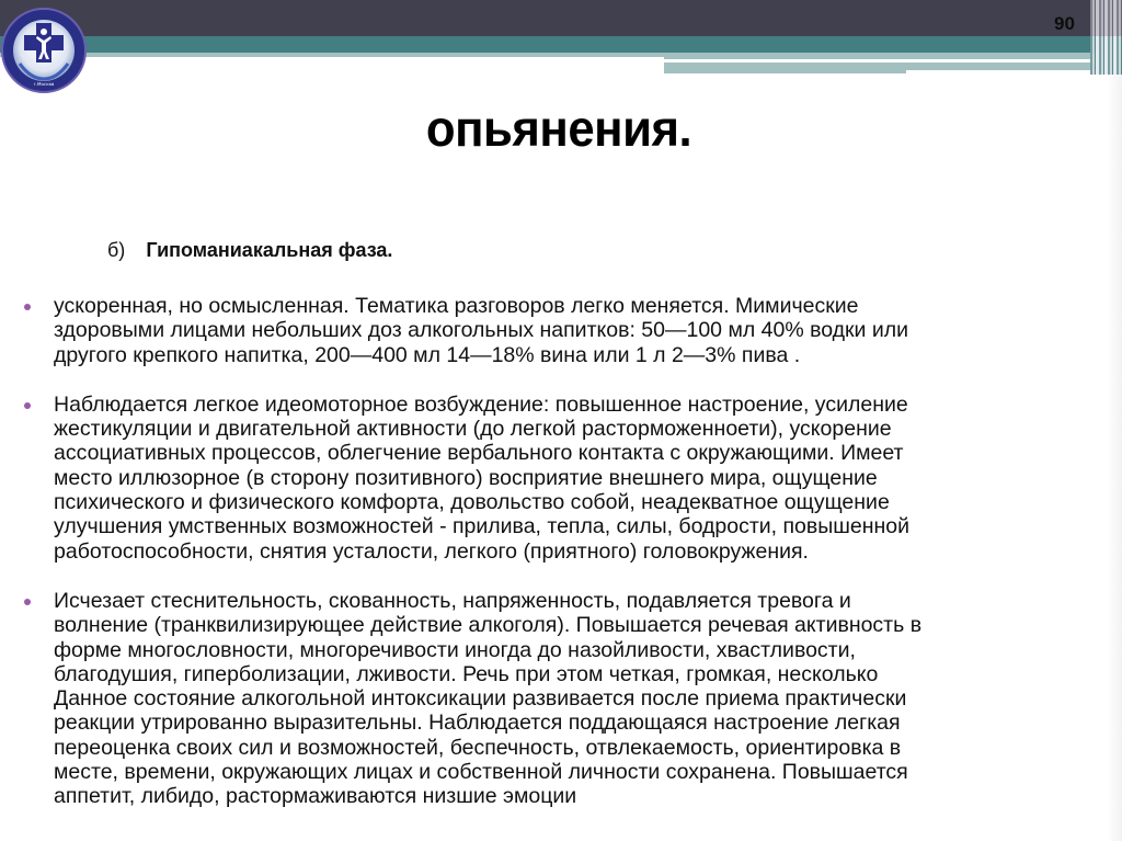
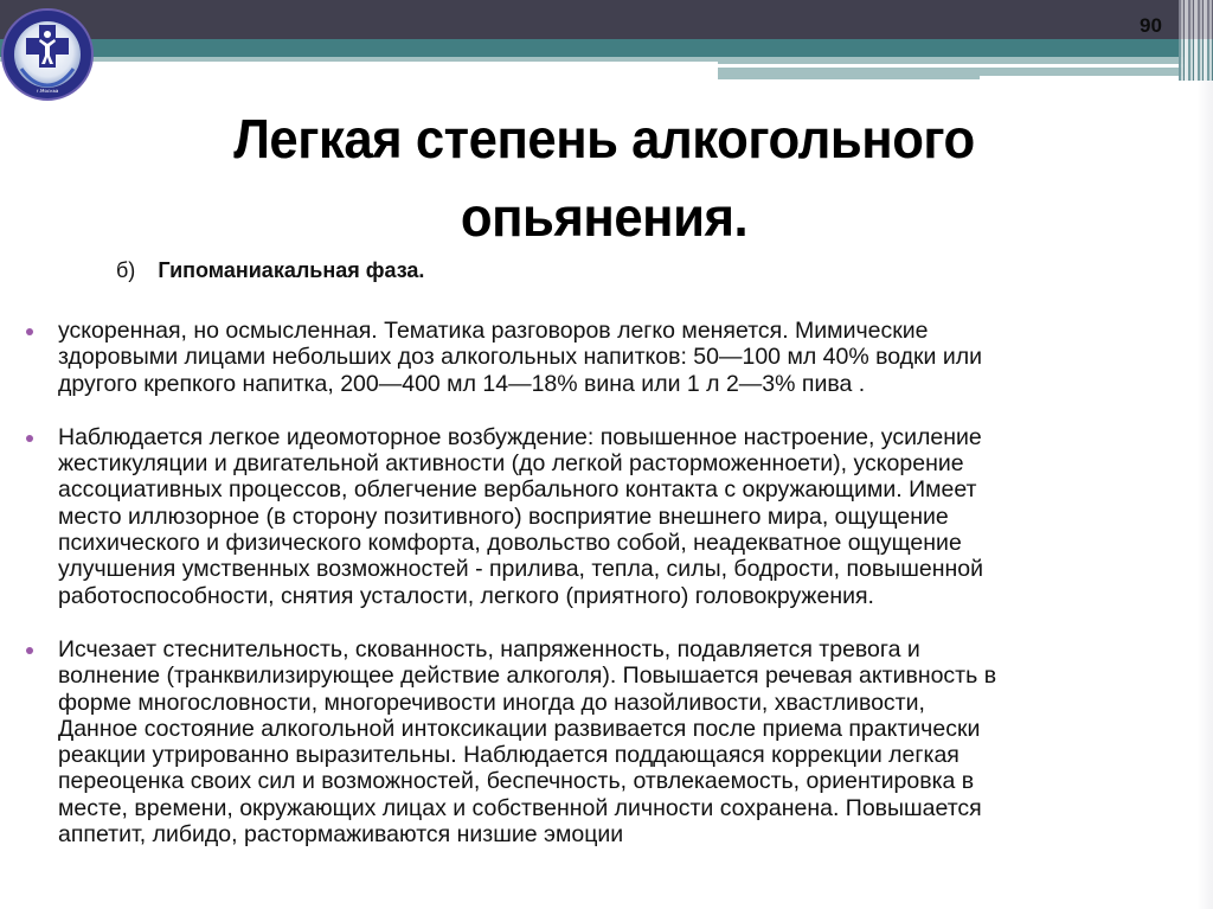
  90
+ Легкая степень алкогольного
  опьянения.
  б) Гипоманиакальная фаза.
  ускоренная, но осмысленная. Тематика разговоров легко меняется. Мимические
  здоровыми лицами небольших доз алкогольных напитков: 50—100 мл 40% водки или
  другого крепкого напитка, 200—400 мл 14—18% вина или 1 л 2—3% пива .
  Наблюдается легкое идеомоторное возбуждение: повышенное настроение, усиление
  жестикуляции и двигательной активности (до легкой расторможенноети), ускорение
  ассоциативных процессов, облегчение вербального контакта с окружающими. Имеет
  место иллюзорное (в сторону позитивного) восприятие внешнего мира, ощущение
  психического и физического комфорта, довольство собой, неадекватное ощущение
  улучшения умственных возможностей - прилива, тепла, силы, бодрости, повышенной
  работоспособности, снятия усталости, легкого (приятного) головокружения.
  Исчезает стеснительность, скованность, напряженность, подавляется тревога и
  волнение (транквилизирующее действие алкоголя). Повышается речевая активность в
  форме многословности, многоречивости иногда до назойливости, хвастливости,
- благодушия, гиперболизации, лживости. Речь при этом четкая, громкая, несколько
  Данное состояние алкогольной интоксикации развивается после приема практически
- реакции утрированно выразительны. Наблюдается поддающаяся настроение легкая
+ реакции утрированно выразительны. Наблюдается поддающаяся коррекции легкая
  переоценка своих сил и возможностей, беспечность, отвлекаемость, ориентировка в
  месте, времени, окружающих лицах и собственной личности сохранена. Повышается
  аппетит, либидо, растормаживаются низшие эмоции
